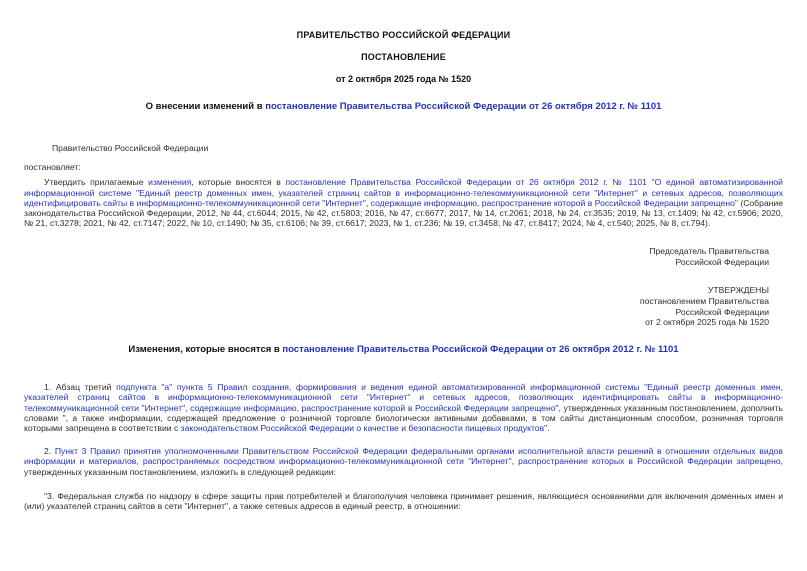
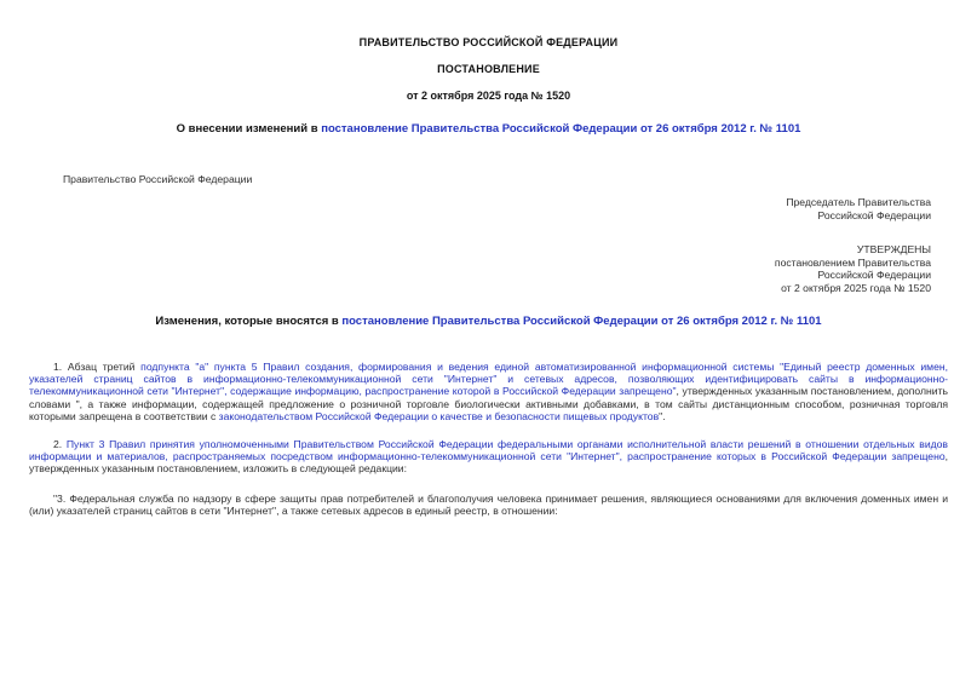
  ПРАВИТЕЛЬСТВО РОССИЙСКОЙ ФЕДЕРАЦИИ
  ПОСТАНОВЛЕНИЕ
  от 2 октября 2025 года № 1520
  О внесении изменений в постановление Правительства Российской Федерации от 26 октября 2012 г. № 1101
  Правительство Российской Федерации
- постановляет:
- Утвердить прилагаемые изменения, которые вносятся в постановление Правительства Российской Федерации от 26 октября 2012 г. № 1101 "О единой автоматизированной информационной системе "Единый реестр доменных имен, указателей страниц сайтов в информационно-телекоммуникационной сети "Интернет" и сетевых адресов, позволяющих идентифицировать сайты в информационно-телекоммуникационной сети "Интернет", содержащие информацию, распространение которой в Российской Федерации запрещено" (Собрание законодательства Российской Федерации, 2012, № 44, ст.6044; 2015, № 42, ст.5803; 2016, № 47, ст.6677; 2017, № 14, ст.2061; 2018, № 24, ст.3535; 2019, № 13, ст.1409; № 42, ст.5906; 2020, № 21, ст.3278; 2021, № 42, ст.7147; 2022, № 10, ст.1490; № 35, ст.6106; № 39, ст.6617; 2023, № 1, ст.236; № 19, ст.3458; № 47, ст.8417; 2024, № 4, ст.540; 2025, № 8, ст.794).
  Председатель Правительства
  Российской Федерации
  УТВЕРЖДЕНЫ
  постановлением Правительства
  Российской Федерации
  от 2 октября 2025 года № 1520
  Изменения, которые вносятся в постановление Правительства Российской Федерации от 26 октября 2012 г. № 1101
  1. Абзац третий подпункта "а" пункта 5 Правил создания, формирования и ведения единой автоматизированной информационной системы "Единый реестр доменных имен, указателей страниц сайтов в информационно-телекоммуникационной сети "Интернет" и сетевых адресов, позволяющих идентифицировать сайты в информационно-телекоммуникационной сети "Интернет", содержащие информацию, распространение которой в Российской Федерации запрещено", утвержденных указанным постановлением, дополнить словами ", а также информации, содержащей предложение о розничной торговле биологически активными добавками, в том сайты дистанционным способом, розничная торговля которыми запрещена в соответствии с законодательством Российской Федерации о качестве и безопасности пищевых продуктов".
  2. Пункт 3 Правил принятия уполномоченными Правительством Российской Федерации федеральными органами исполнительной власти решений в отношении отдельных видов информации и материалов, распространяемых посредством информационно-телекоммуникационной сети "Интернет", распространение которых в Российской Федерации запрещено, утвержденных указанным постановлением, изложить в следующей редакции:
  "3. Федеральная служба по надзору в сфере защиты прав потребителей и благополучия человека принимает решения, являющиеся основаниями для включения доменных имен и (или) указателей страниц сайтов в сети "Интернет", а также сетевых адресов в единый реестр, в отношении:
